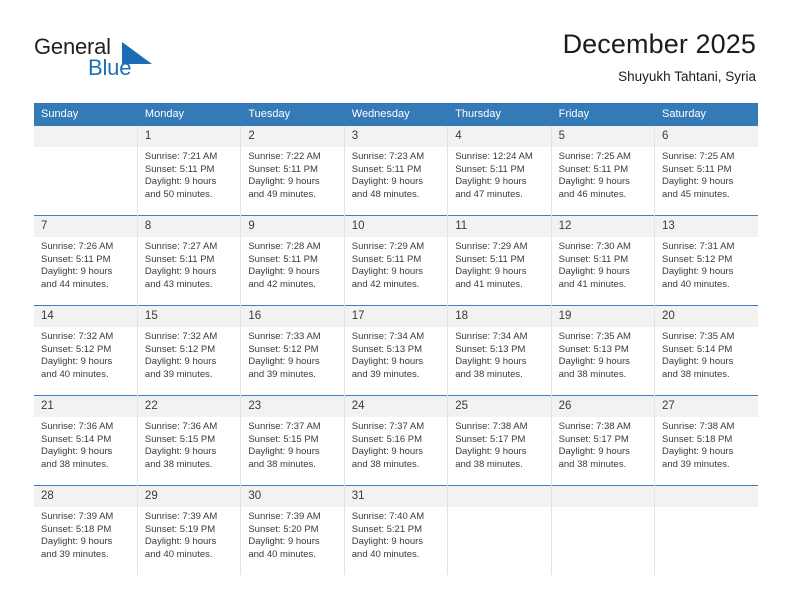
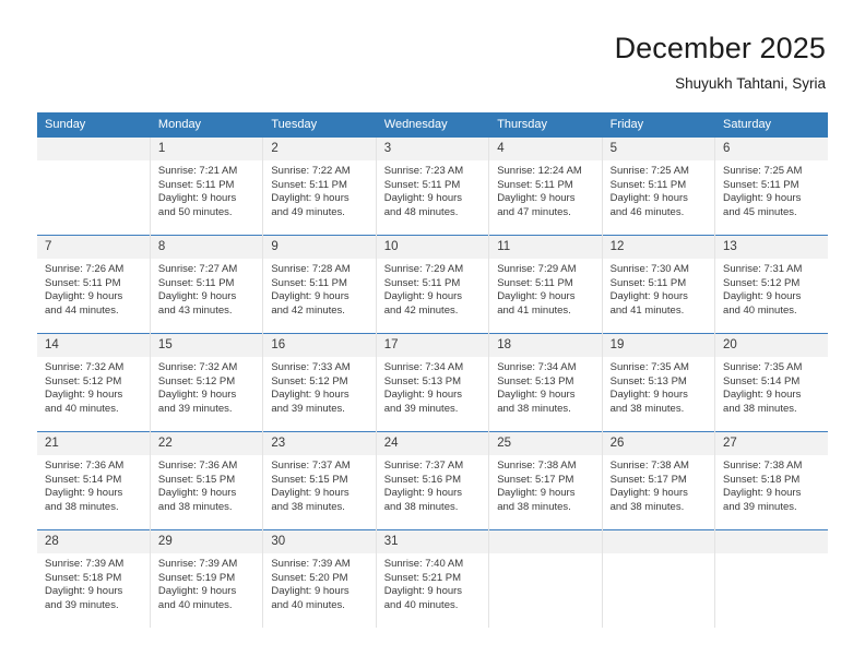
- General
- Blue
  December 2025
  Shuyukh Tahtani, Syria
  Sunday	Monday	Tuesday	Wednesday	Thursday	Friday	Saturday
  	1 Sunrise: 7:21 AM Sunset: 5:11 PM Daylight: 9 hours and 50 minutes.	2 Sunrise: 7:22 AM Sunset: 5:11 PM Daylight: 9 hours and 49 minutes.	3 Sunrise: 7:23 AM Sunset: 5:11 PM Daylight: 9 hours and 48 minutes.	4 Sunrise: 12:24 AM Sunset: 5:11 PM Daylight: 9 hours and 47 minutes.	5 Sunrise: 7:25 AM Sunset: 5:11 PM Daylight: 9 hours and 46 minutes.	6 Sunrise: 7:25 AM Sunset: 5:11 PM Daylight: 9 hours and 45 minutes.
  7 Sunrise: 7:26 AM Sunset: 5:11 PM Daylight: 9 hours and 44 minutes.	8 Sunrise: 7:27 AM Sunset: 5:11 PM Daylight: 9 hours and 43 minutes.	9 Sunrise: 7:28 AM Sunset: 5:11 PM Daylight: 9 hours and 42 minutes.	10 Sunrise: 7:29 AM Sunset: 5:11 PM Daylight: 9 hours and 42 minutes.	11 Sunrise: 7:29 AM Sunset: 5:11 PM Daylight: 9 hours and 41 minutes.	12 Sunrise: 7:30 AM Sunset: 5:11 PM Daylight: 9 hours and 41 minutes.	13 Sunrise: 7:31 AM Sunset: 5:12 PM Daylight: 9 hours and 40 minutes.
  14 Sunrise: 7:32 AM Sunset: 5:12 PM Daylight: 9 hours and 40 minutes.	15 Sunrise: 7:32 AM Sunset: 5:12 PM Daylight: 9 hours and 39 minutes.	16 Sunrise: 7:33 AM Sunset: 5:12 PM Daylight: 9 hours and 39 minutes.	17 Sunrise: 7:34 AM Sunset: 5:13 PM Daylight: 9 hours and 39 minutes.	18 Sunrise: 7:34 AM Sunset: 5:13 PM Daylight: 9 hours and 38 minutes.	19 Sunrise: 7:35 AM Sunset: 5:13 PM Daylight: 9 hours and 38 minutes.	20 Sunrise: 7:35 AM Sunset: 5:14 PM Daylight: 9 hours and 38 minutes.
  21 Sunrise: 7:36 AM Sunset: 5:14 PM Daylight: 9 hours and 38 minutes.	22 Sunrise: 7:36 AM Sunset: 5:15 PM Daylight: 9 hours and 38 minutes.	23 Sunrise: 7:37 AM Sunset: 5:15 PM Daylight: 9 hours and 38 minutes.	24 Sunrise: 7:37 AM Sunset: 5:16 PM Daylight: 9 hours and 38 minutes.	25 Sunrise: 7:38 AM Sunset: 5:17 PM Daylight: 9 hours and 38 minutes.	26 Sunrise: 7:38 AM Sunset: 5:17 PM Daylight: 9 hours and 38 minutes.	27 Sunrise: 7:38 AM Sunset: 5:18 PM Daylight: 9 hours and 39 minutes.
  28 Sunrise: 7:39 AM Sunset: 5:18 PM Daylight: 9 hours and 39 minutes.	29 Sunrise: 7:39 AM Sunset: 5:19 PM Daylight: 9 hours and 40 minutes.	30 Sunrise: 7:39 AM Sunset: 5:20 PM Daylight: 9 hours and 40 minutes.	31 Sunrise: 7:40 AM Sunset: 5:21 PM Daylight: 9 hours and 40 minutes.
